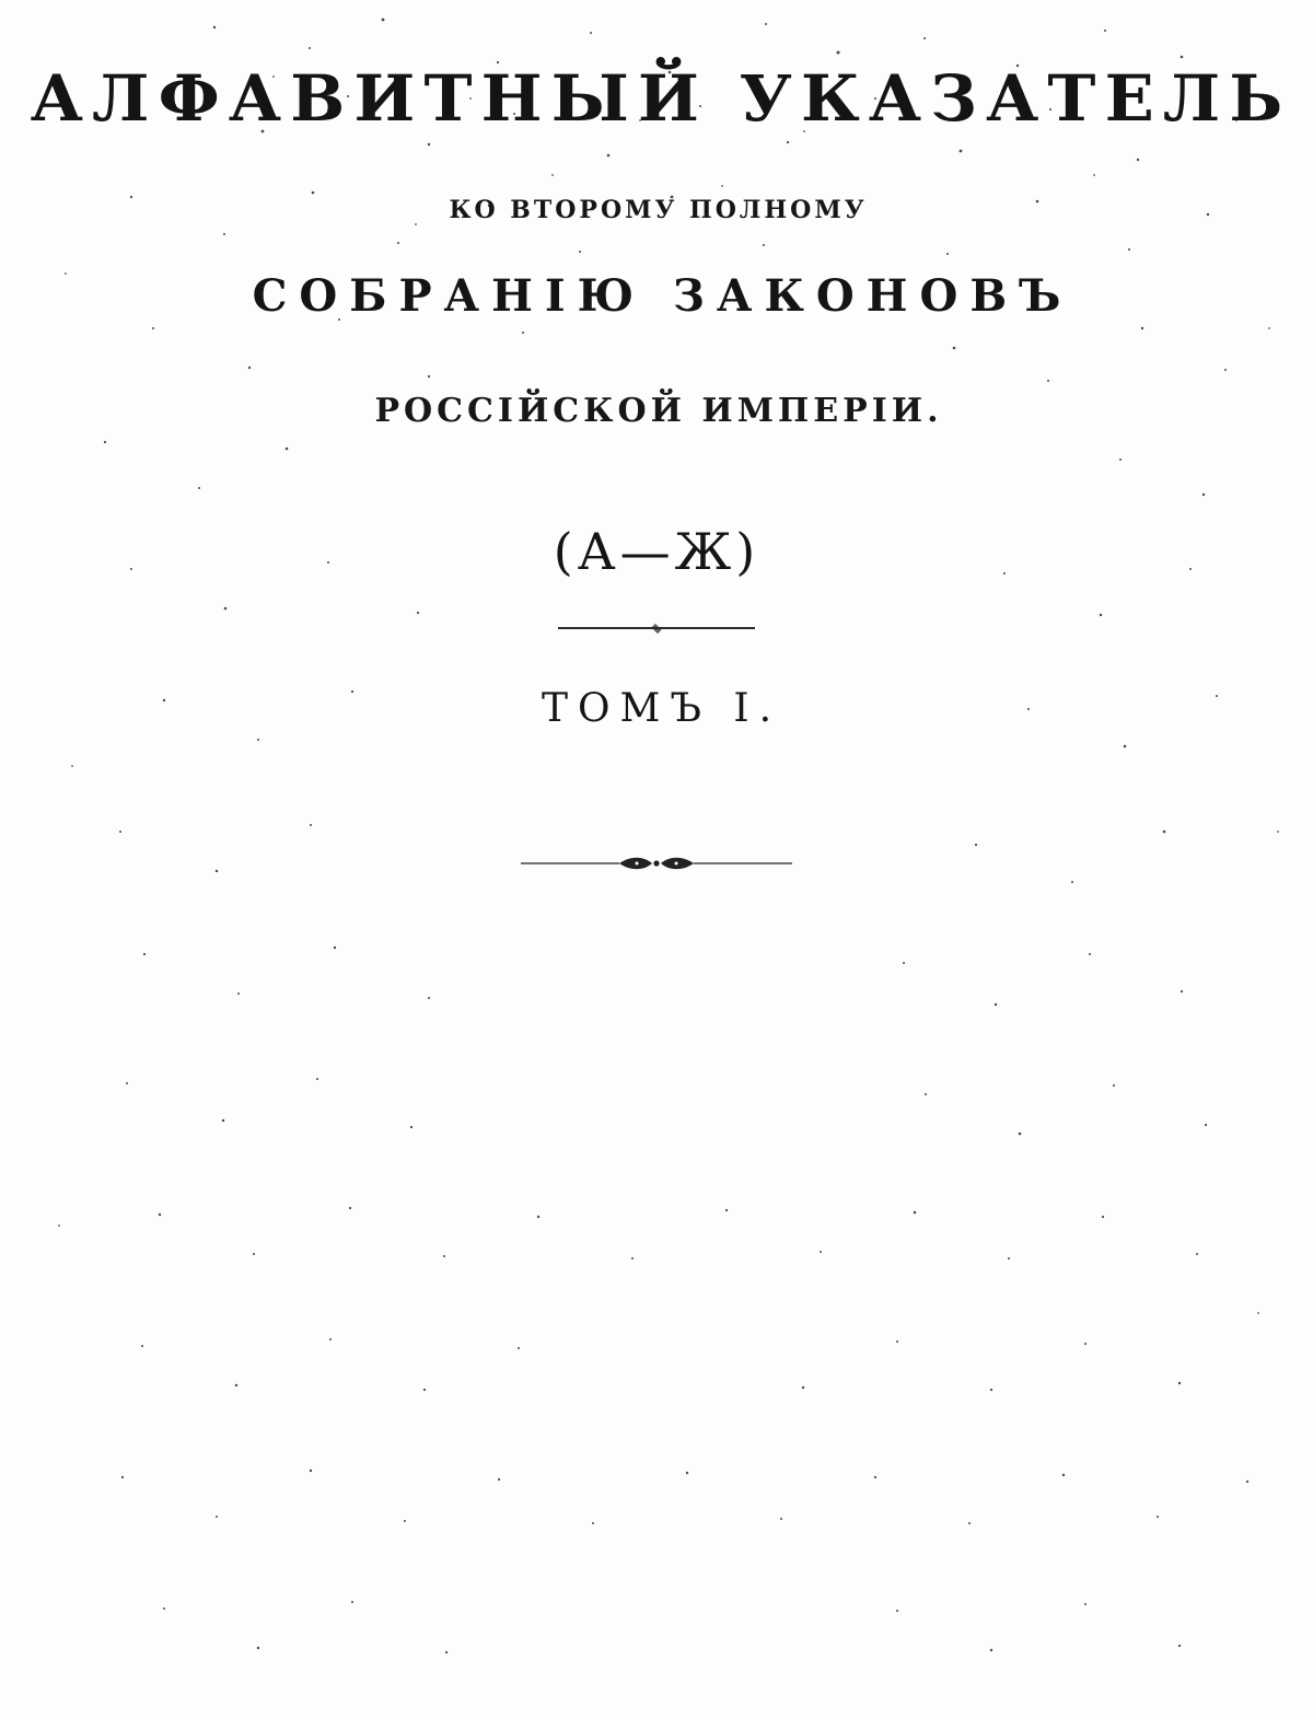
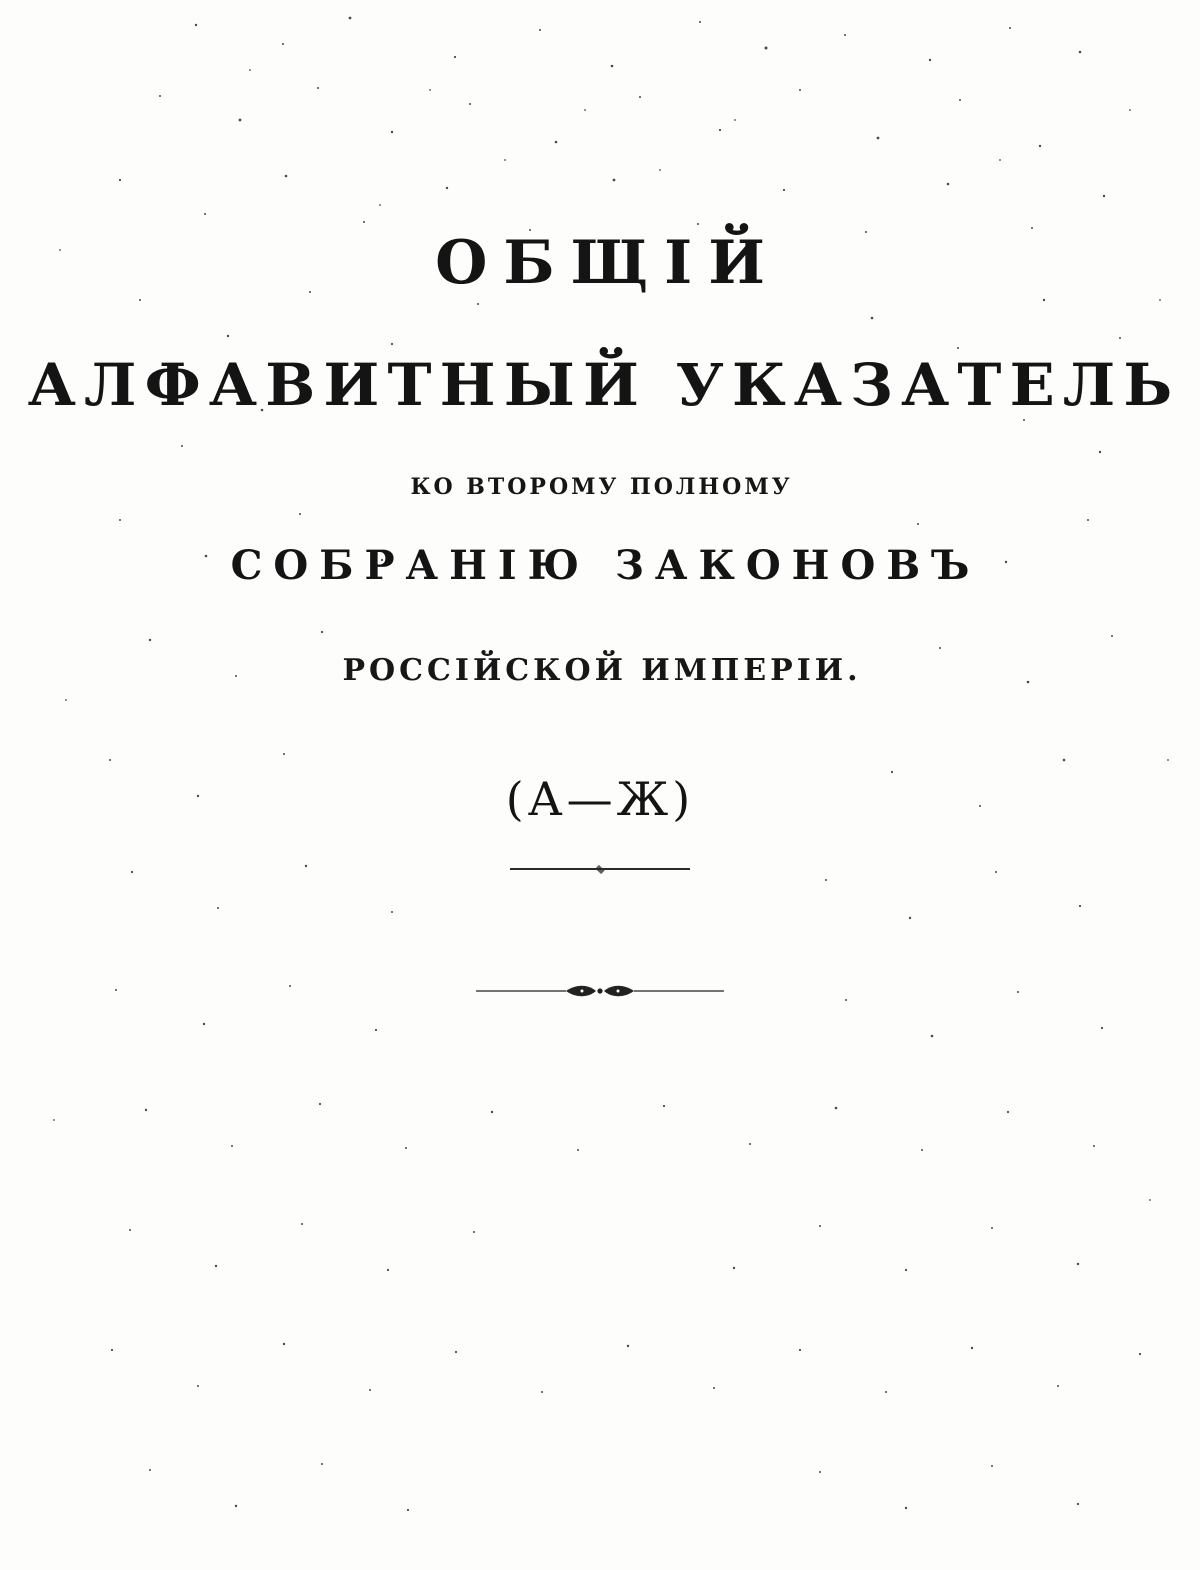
+ ОБЩІЙ
  АЛФАВИТНЫЙ УКАЗАТЕЛЬ
  КО ВТОРОМУ ПОЛНОМУ
  СОБРАНІЮ ЗАКОНОВЪ
  РОССІЙСКОЙ ИМПЕРІИ.
  (А—Ж)
- ТОМЪ I.
